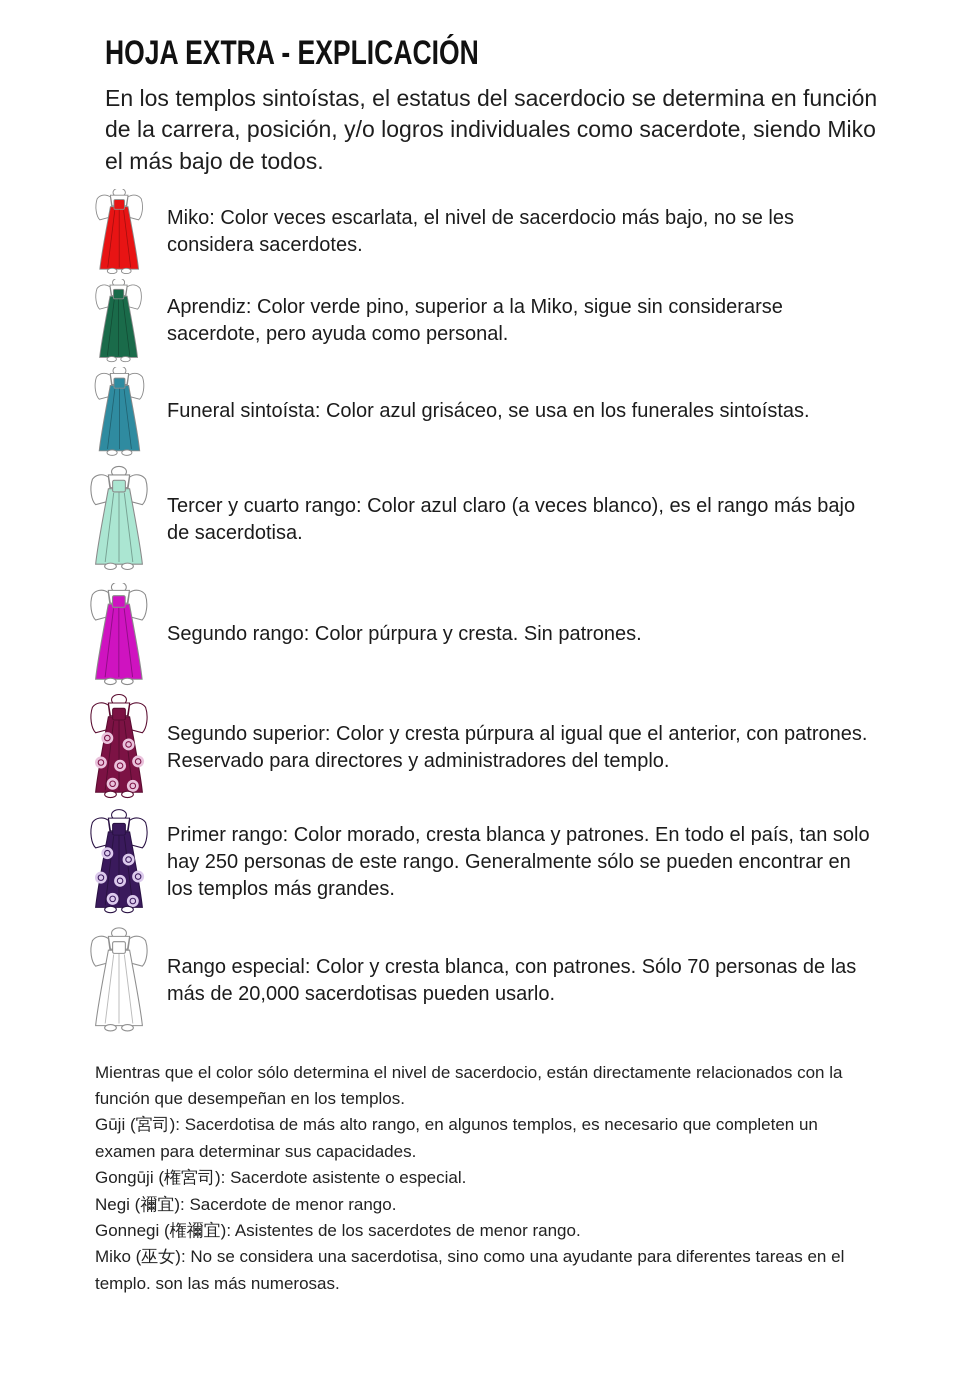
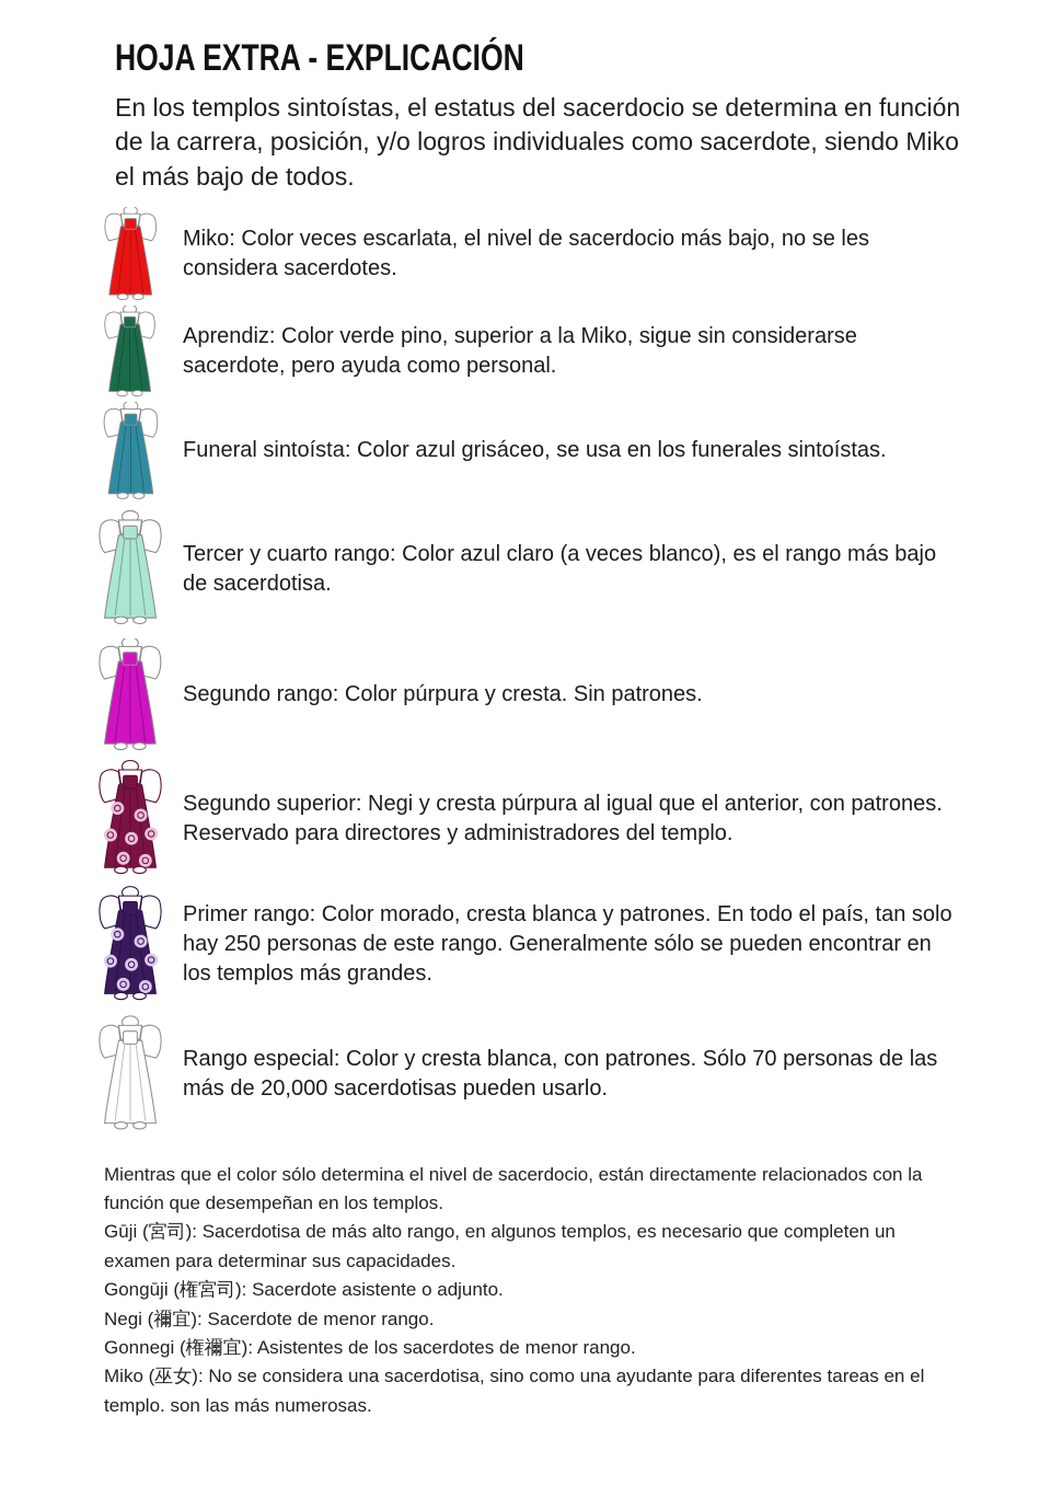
  HOJA EXTRA - EXPLICACIÓN
  En los templos sintoístas, el estatus del sacerdocio se determina en función de la carrera, posición, y/o logros individuales como sacerdote, siendo Miko el más bajo de todos.
  Miko: Color veces escarlata, el nivel de sacerdocio más bajo, no se les considera sacerdotes.
  Aprendiz: Color verde pino, superior a la Miko, sigue sin considerarse sacerdote, pero ayuda como personal.
  Funeral sintoísta: Color azul grisáceo, se usa en los funerales sintoístas.
  Tercer y cuarto rango: Color azul claro (a veces blanco), es el rango más bajo de sacerdoti­sa.
  Segundo rango: Color púrpura y cresta. Sin patrones.
- Segundo superior: Color y cresta púrpura al igual que el anterior, con patrones. Reservado para directores y administradores del templo.
+ Segundo superior: Negi y cresta púrpura al igual que el anterior, con patrones. Reservado para directores y administradores del templo.
  Primer rango: Color morado, cresta blanca y patrones. En todo el país, tan solo hay 250 per­sonas de este rango. Generalmente sólo se pueden encontrar en los templos más grandes.
  Rango especial: Color y cresta blanca, con patrones. Sólo 70 personas de las más de 20,000 sacerdotisas pueden usarlo.
  Mientras que el color sólo determina el nivel de sacerdocio, están directamente relacionados con la función que desempeñan en los templos.
  Gūji (宮司): Sacerdotisa de más alto rango, en algunos templos, es necesario que completen un examen para determinar sus capacidades.
- Gongūji (権宮司): Sacerdote asistente o especial.
+ Gongūji (権宮司): Sacerdote asistente o adjunto.
  Negi (禰宜): Sacerdote de menor rango.
  Gonnegi (権禰宜): Asistentes de los sacerdotes de menor rango.
  Miko (巫女): No se considera una sacerdotisa, sino como una ayudante para diferentes tareas en el templo. son las más numerosas.
